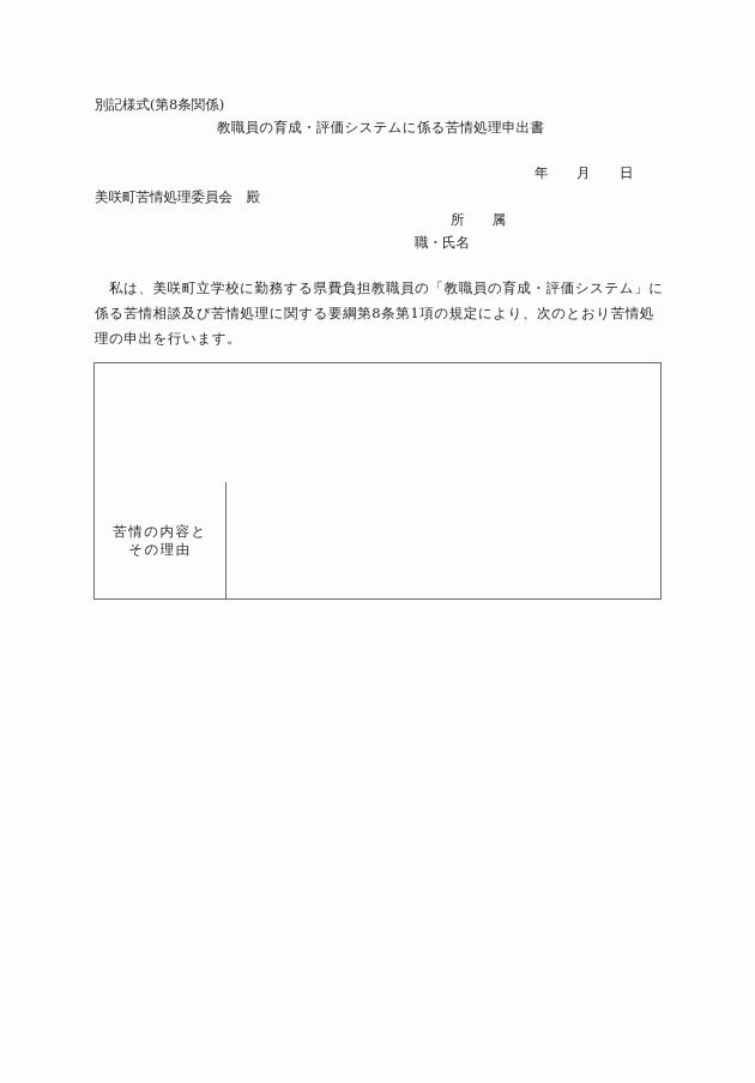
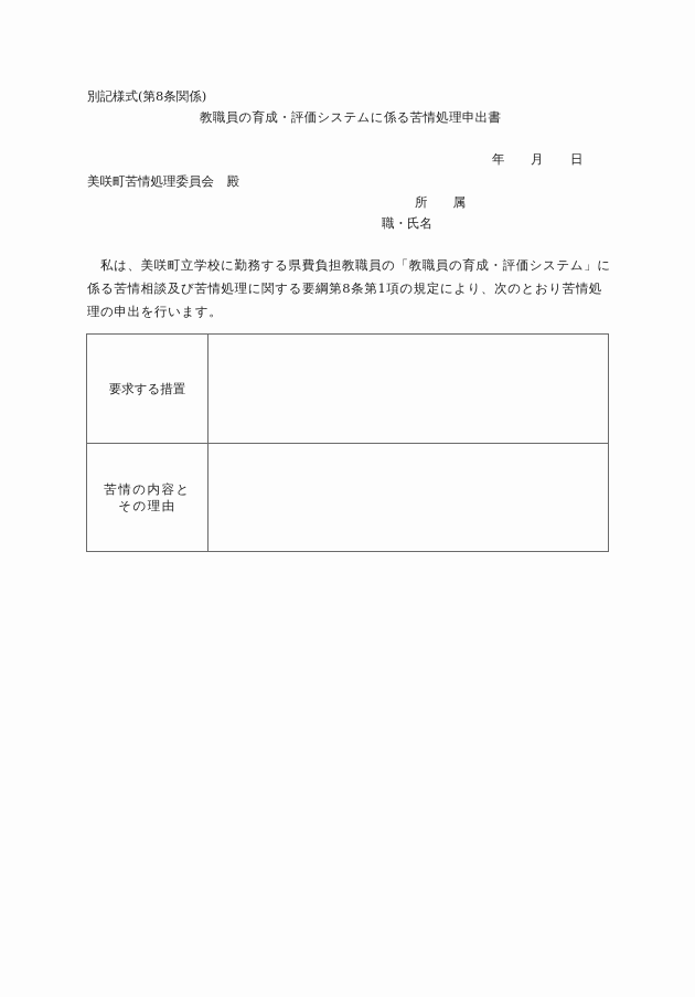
  別記様式(第8条関係)
  教職員の育成・評価システムに係る苦情処理申出書
  年
  月
  日
  美咲町苦情処理委員会 殿
  所 属
  職・氏名
  私は、美咲町立学校に勤務する県費負担教職員の「教職員の育成・評価システム」に係る苦情相談及び苦情処理に関する要綱第8条第1項の規定により、次のとおり苦情処理の申出を行います。
+ 要求する措置
  苦情の内容と
  その理由
